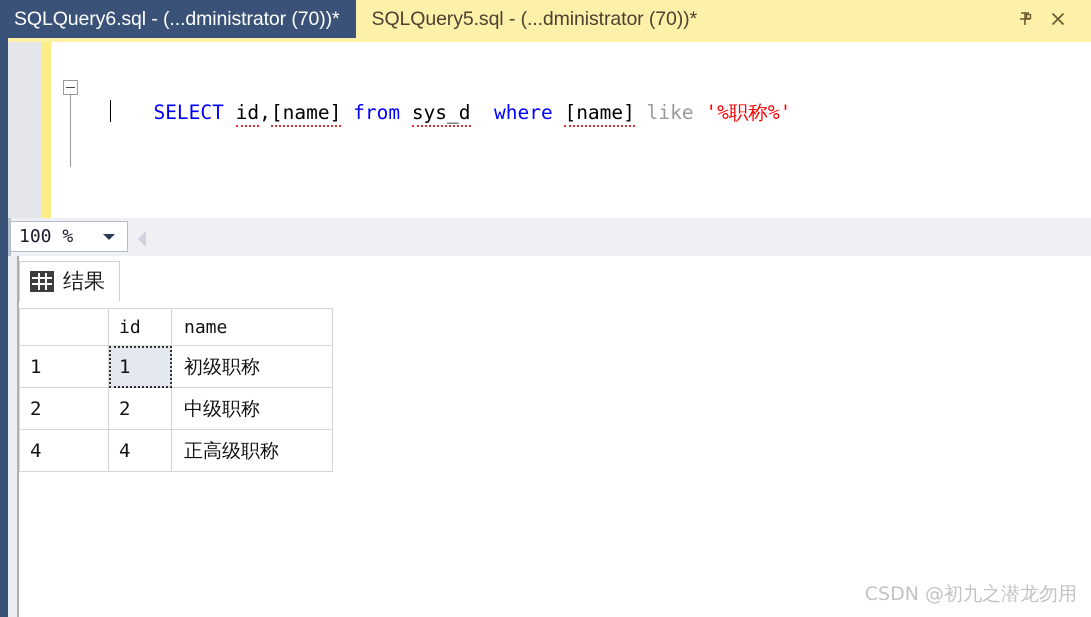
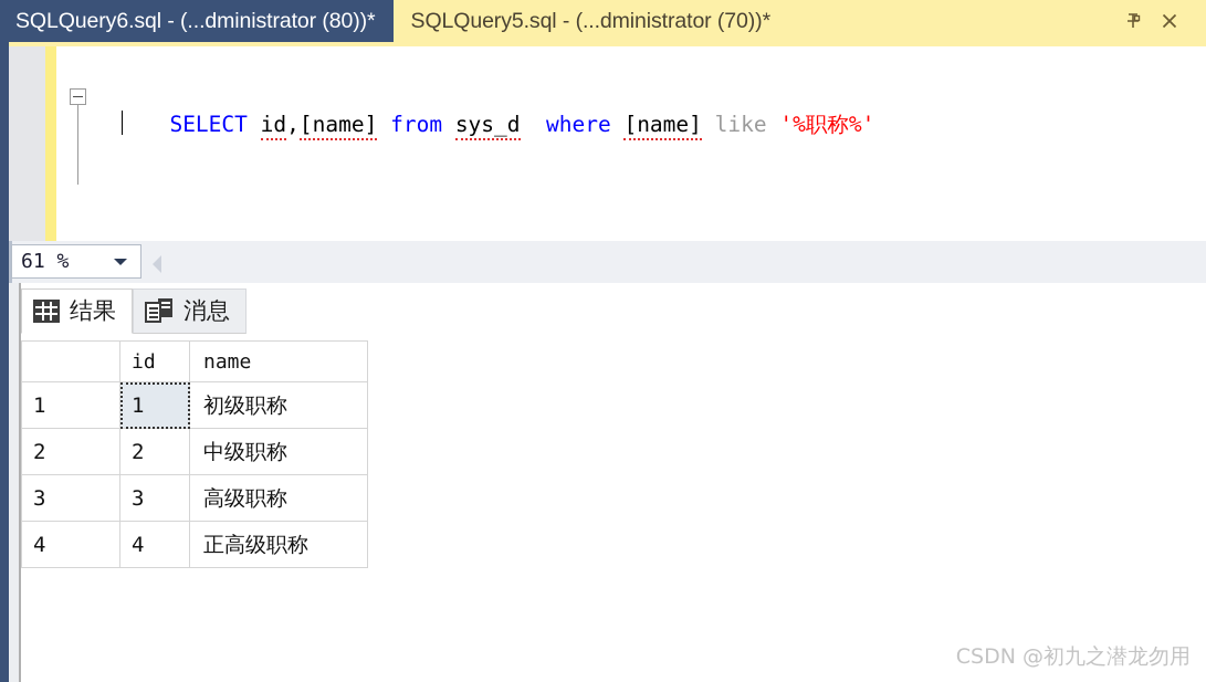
- SQLQuery6.sql - (...dministrator (70))*
+ SQLQuery6.sql - (...dministrator (80))*
  SQLQuery5.sql - (...dministrator (70))*
  SELECT id,[name] from sys_d where [name] like '%职称%'
- 100 %
+ 61 %
  结果
+ 消息
  	id	name
  1	1	初级职称
  2	2	中级职称
+ 3	3	高级职称
  4	4	正高级职称
  CSDN @初九之潜龙勿用
